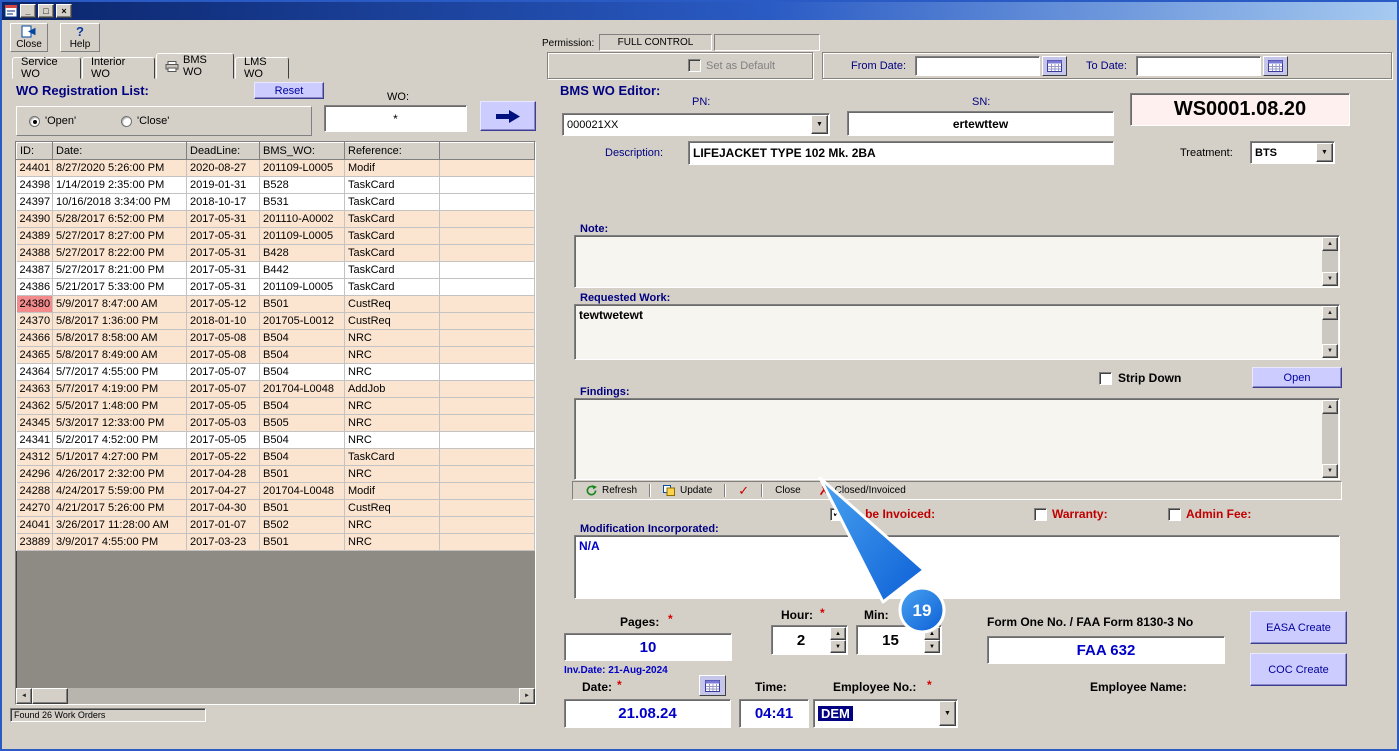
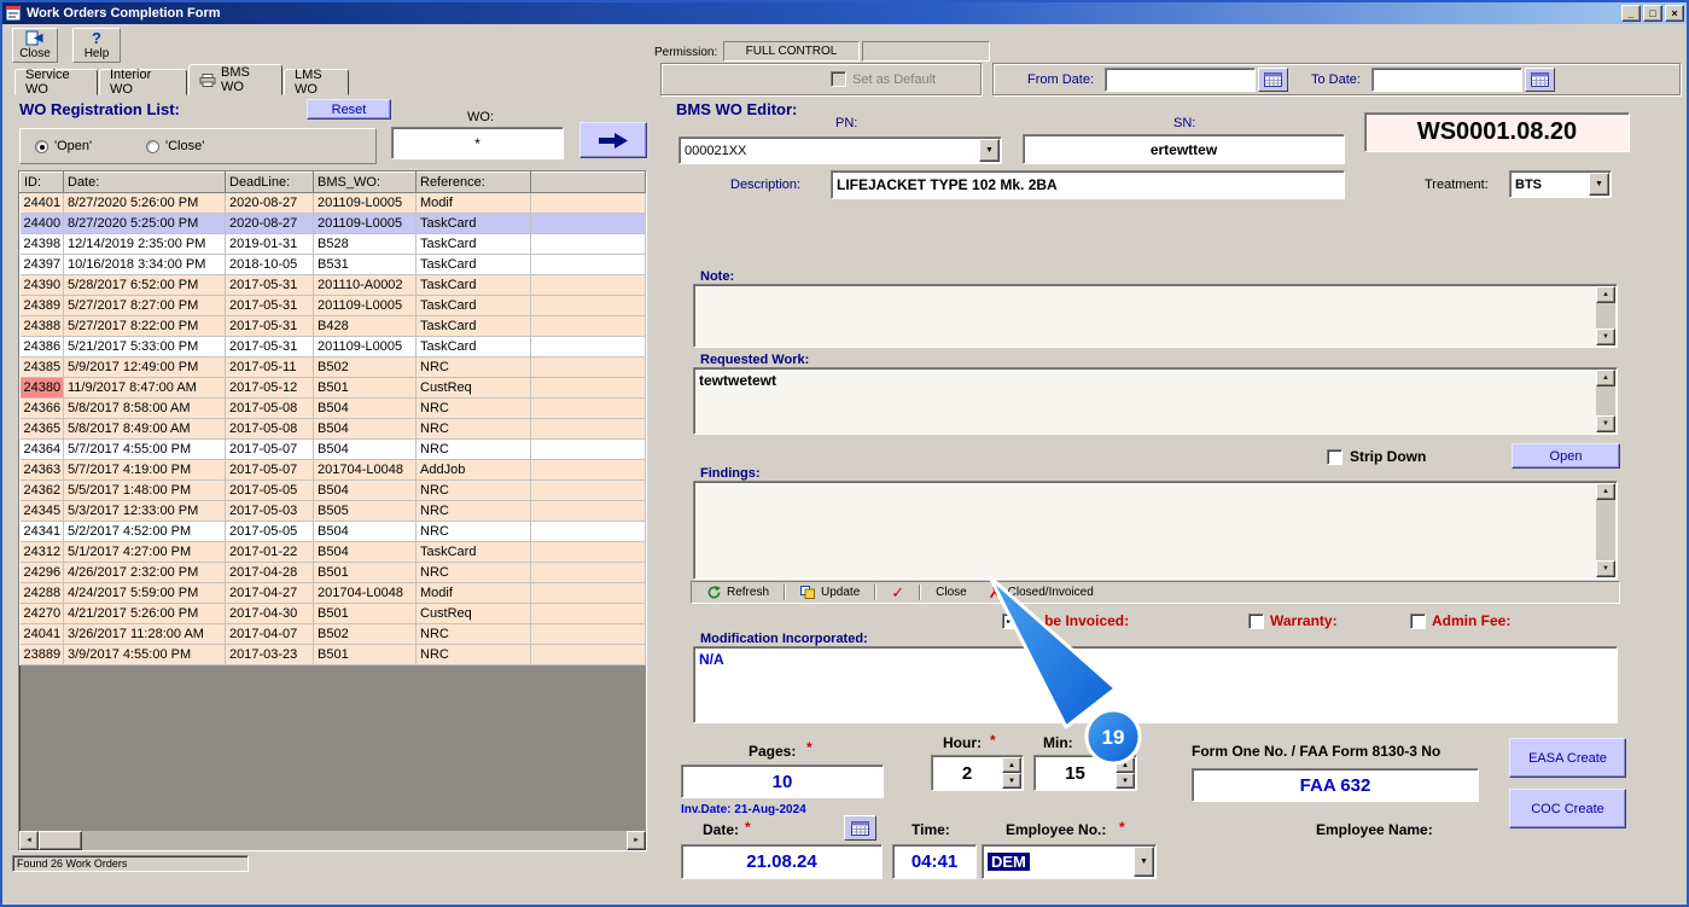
+ Work Orders Completion Form
  _
  □
  ×
  Close
  ?
  Help
  Permission:
  FULL CONTROL
  Service WO
  Interior WO
  BMS WO
  LMS WO
  Set as Default
  From Date:
  To Date:
  WO Registration List:
  Reset
  WO:
  *
  'Open'
  'Close'
  ID:	Date:	DeadLine:	BMS_WO:	Reference:
  24401	8/27/2020 5:26:00 PM	2020-08-27	201109-L0005	Modif
+ 24400	8/27/2020 5:25:00 PM	2020-08-27	201109-L0005	TaskCard
- 24398	1/14/2019 2:35:00 PM	2019-01-31	B528	TaskCard
+ 24398	12/14/2019 2:35:00 PM	2019-01-31	B528	TaskCard
- 24397	10/16/2018 3:34:00 PM	2018-10-17	B531	TaskCard
+ 24397	10/16/2018 3:34:00 PM	2018-10-05	B531	TaskCard
  24390	5/28/2017 6:52:00 PM	2017-05-31	201110-A0002	TaskCard
  24389	5/27/2017 8:27:00 PM	2017-05-31	201109-L0005	TaskCard
  24388	5/27/2017 8:22:00 PM	2017-05-31	B428	TaskCard
- 24387	5/27/2017 8:21:00 PM	2017-05-31	B442	TaskCard
  24386	5/21/2017 5:33:00 PM	2017-05-31	201109-L0005	TaskCard
+ 24385	5/9/2017 12:49:00 PM	2017-05-11	B502	NRC
- 24380	5/9/2017 8:47:00 AM	2017-05-12	B501	CustReq
+ 24380	11/9/2017 8:47:00 AM	2017-05-12	B501	CustReq
- 24370	5/8/2017 1:36:00 PM	2018-01-10	201705-L0012	CustReq
  24366	5/8/2017 8:58:00 AM	2017-05-08	B504	NRC
  24365	5/8/2017 8:49:00 AM	2017-05-08	B504	NRC
  24364	5/7/2017 4:55:00 PM	2017-05-07	B504	NRC
  24363	5/7/2017 4:19:00 PM	2017-05-07	201704-L0048	AddJob
  24362	5/5/2017 1:48:00 PM	2017-05-05	B504	NRC
  24345	5/3/2017 12:33:00 PM	2017-05-03	B505	NRC
  24341	5/2/2017 4:52:00 PM	2017-05-05	B504	NRC
- 24312	5/1/2017 4:27:00 PM	2017-05-22	B504	TaskCard
+ 24312	5/1/2017 4:27:00 PM	2017-01-22	B504	TaskCard
  24296	4/26/2017 2:32:00 PM	2017-04-28	B501	NRC
  24288	4/24/2017 5:59:00 PM	2017-04-27	201704-L0048	Modif
  24270	4/21/2017 5:26:00 PM	2017-04-30	B501	CustReq
- 24041	3/26/2017 11:28:00 AM	2017-01-07	B502	NRC
+ 24041	3/26/2017 11:28:00 AM	2017-04-07	B502	NRC
  23889	3/9/2017 4:55:00 PM	2017-03-23	B501	NRC
  Found 26 Work Orders
  BMS WO Editor:
  PN:
  000021XX
  SN:
  ertewttew
  WS0001.08.20
  Description:
  LIFEJACKET TYPE 102 Mk. 2BA
  Treatment:
  BTS
  Note:
  Requested Work:
  tewtwetewt
  Strip Down
  Open
  Findings:
  Refresh
  Update
  ✓
  Close
  ✗
  Closed/Invoiced
  be Invoiced:
  Warranty:
  Admin Fee:
  Modification Incorporated:
  N/A
  Pages:
  *
  10
  Hour:
  *
  2
  Min:
  15
  Form One No. / FAA Form 8130-3 No
  FAA 632
  EASA Create
  COC Create
  Inv.Date: 21-Aug-2024
  Date:
  *
  21.08.24
  Time:
  04:41
  Employee No.:
  *
  DEM
  Employee Name:
  19
